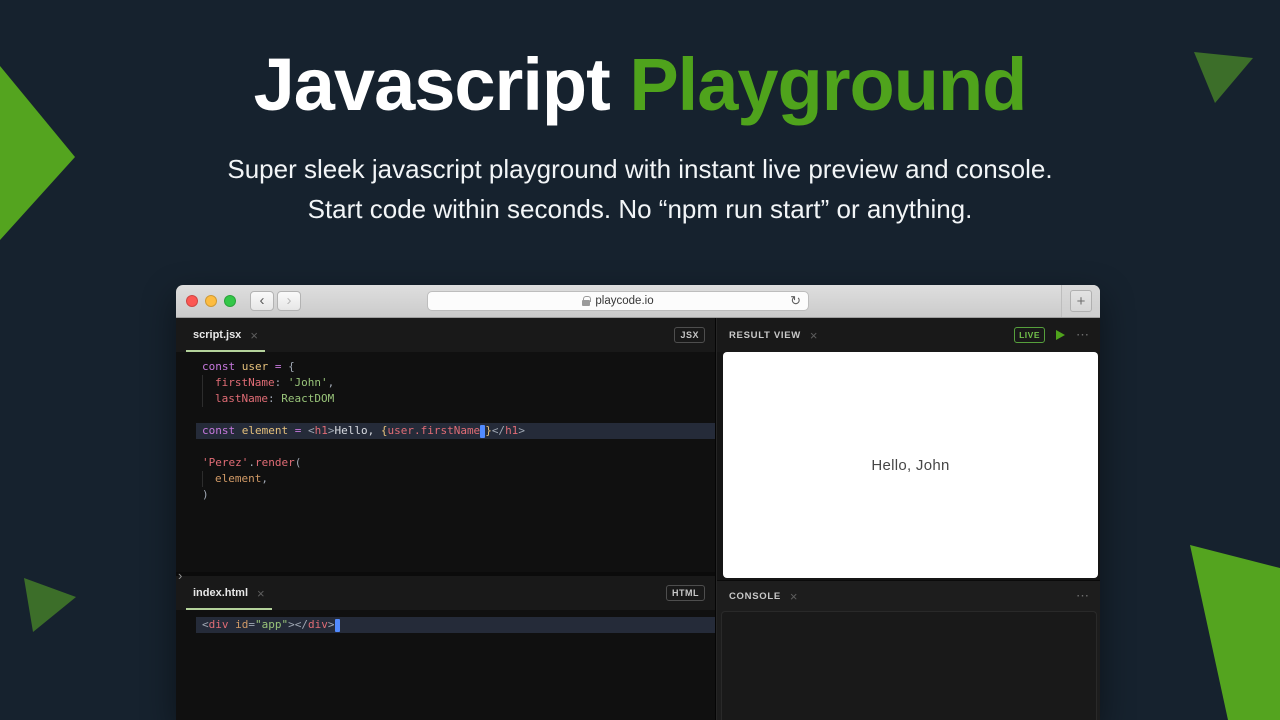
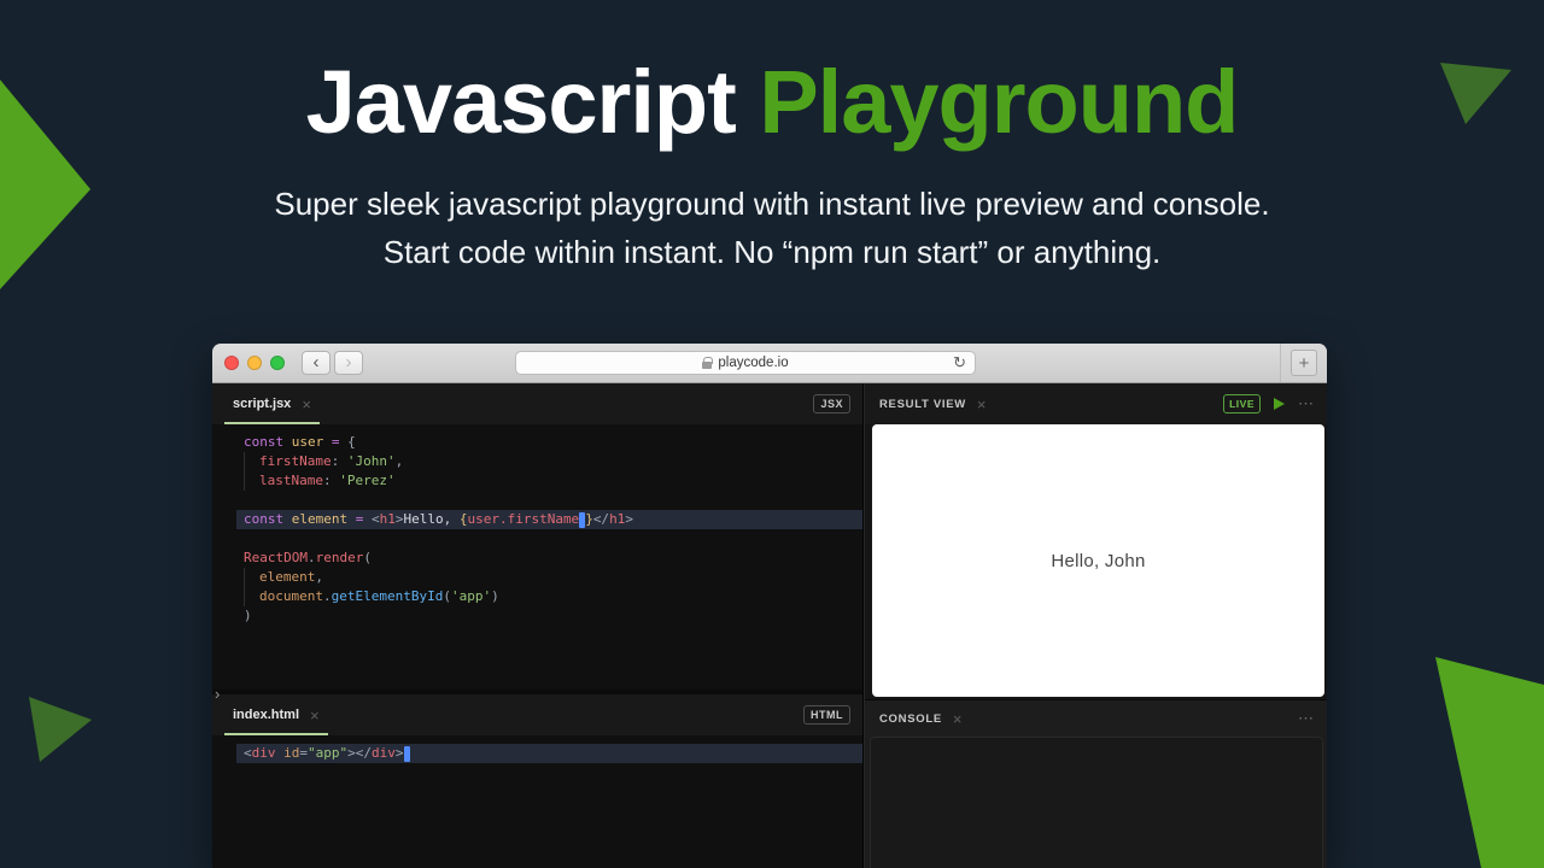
  Javascript Playground
  Super sleek javascript playground with instant live preview and console.
- Start code within seconds. No “npm run start” or anything.
+ Start code within instant. No “npm run start” or anything.
  ‹
  ›
  playcode.io
  ↻
  +
  script.jsx
  ×
  JSX
  const user = {
  firstName: 'John',
- lastName: ReactDOM
+ lastName: 'Perez'
  const element = <h1>Hello, {user.firstName }</h1>
- 'Perez'.render(
+ ReactDOM.render(
  element,
+ document.getElementById('app')
  )
  ›
  index.html
  ×
  HTML
  <div id="app"></div>
  RESULT VIEW
  ×
  LIVE
  ⋯
  Hello, John
  CONSOLE
  ×
  ⋯
